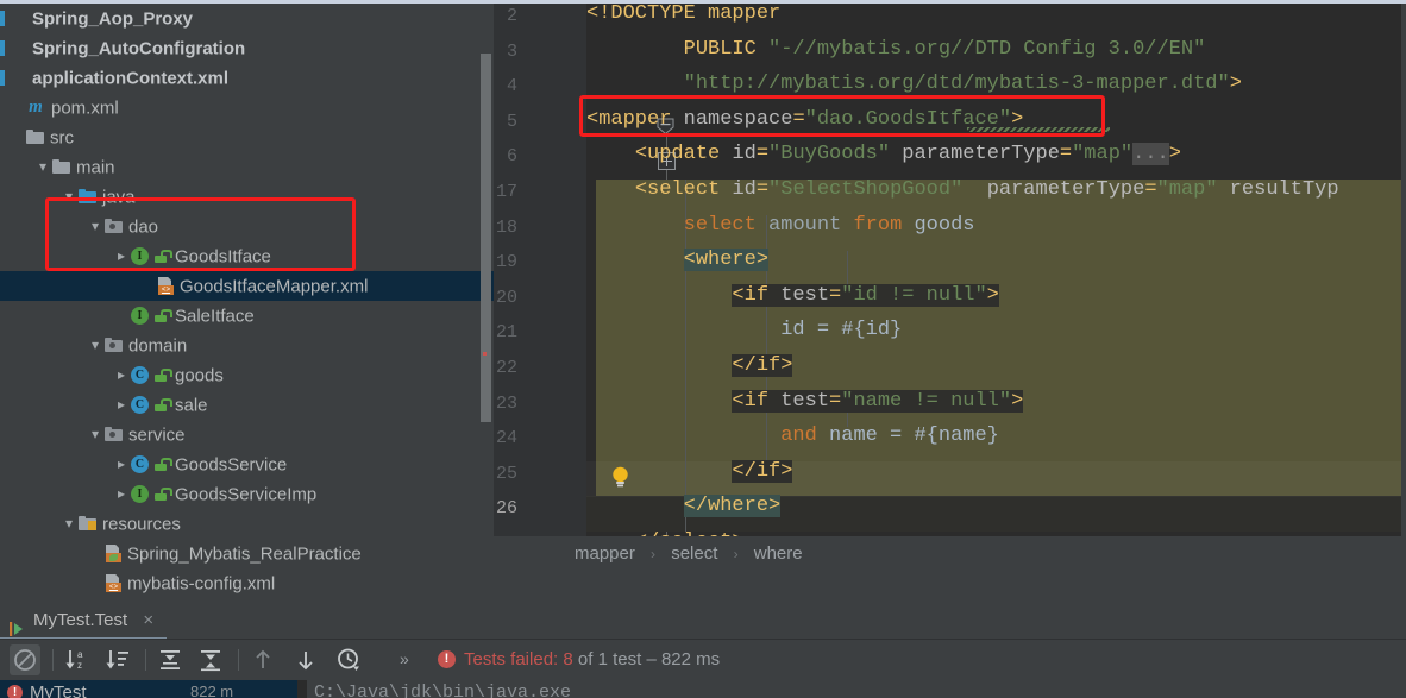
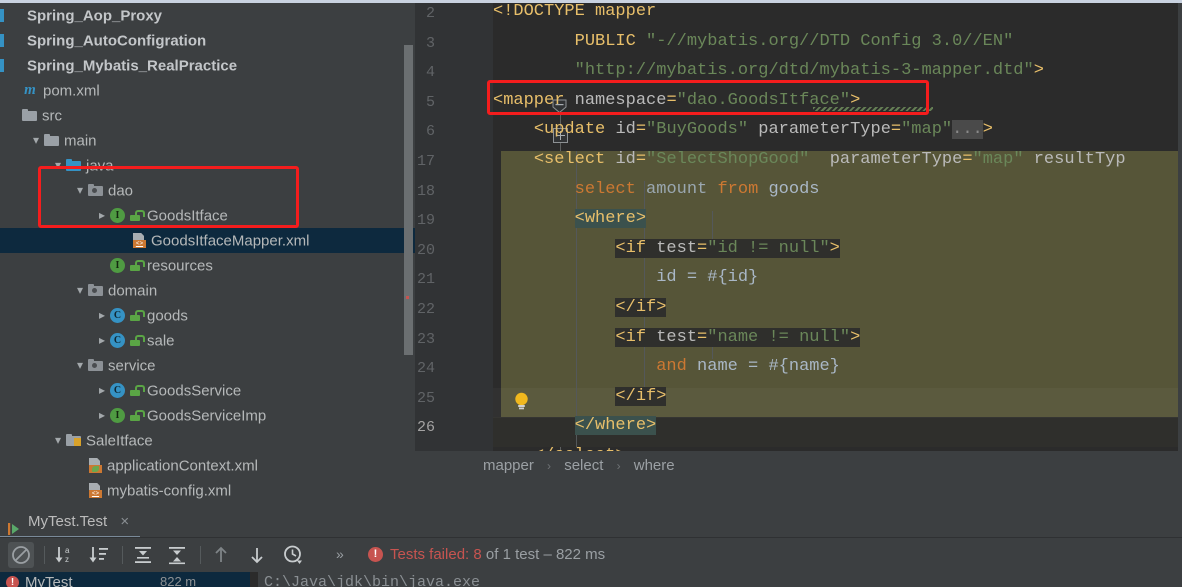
  Spring_Aop_Proxy
  Spring_AutoConfigration
- applicationContext.xml
+ Spring_Mybatis_RealPractice
  m pom.xml
  src
  ▾ main
  ▾ java
  ▾ dao
  ▸ I GoodsItface
  GoodsItfaceMapper.xml
- I SaleItface
+ I resources
  ▾ domain
  ▸ C goods
  ▸ C sale
  ▾ service
  ▸ C GoodsService
  ▸ I GoodsServiceImp
- ▾ resources
+ ▾ SaleItface
- Spring_Mybatis_RealPractice
+ applicationContext.xml
  mybatis-config.xml
  2
  3
  4
  5
  6
  17
  18
  19
  20
  21
  22
  23
  24
  25
  26
  <!DOCTYPE mapper
  PUBLIC "-//mybatis.org//DTD Config 3.0//EN"
  "http://mybatis.org/dtd/mybatis-3-mapper.dtd">
  <mapper namespace="dao.GoodsItface">
  <update id="BuyGoods" parameterType="map"...>
  <select id="SelectShopGood" parameterType="map" resultTyp
  select amount from goods
  <where>
  <if test="id != null">
  id = #{id}
  </if>
  <if test="name != null">
  and name = #{name}
  </if>
  </where>
  mapper › select › where
  MyTest.Test ×
  a
  z
  »
  ! Tests failed: 8 of 1 test – 822 ms
  ! MyTest
  822 m
  C:\Java\jdk\bin\java.exe
